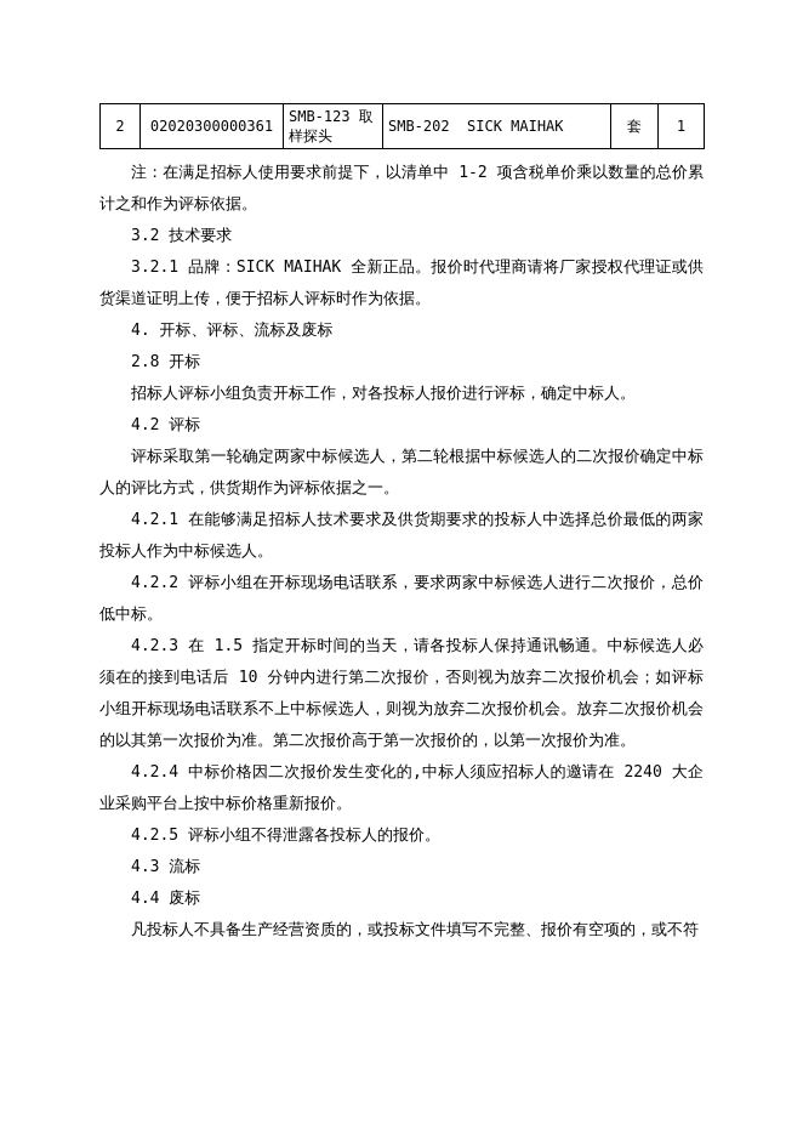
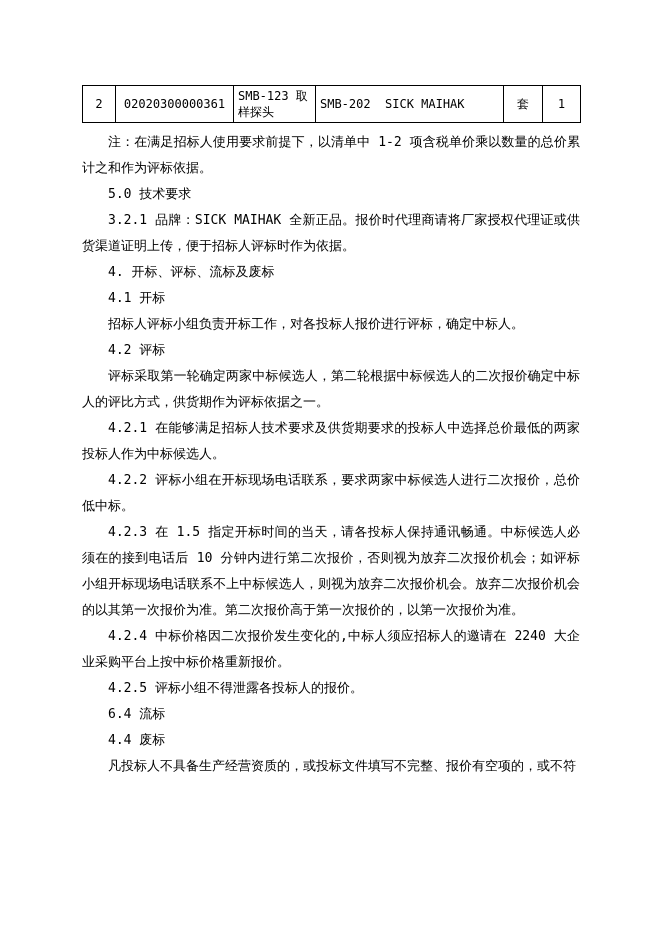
  2	02020300000361	SMB-123 取样探头	SMB-202 SICK MAIHAK	套	1
  注：在满足招标人使用要求前提下，以清单中 1-2 项含税单价乘以数量的总价累计之和作为评标依据。
- 3.2 技术要求
+ 5.0 技术要求
  3.2.1 品牌：SICK MAIHAK 全新正品。报价时代理商请将厂家授权代理证或供货渠道证明上传，便于招标人评标时作为依据。
  4. 开标、评标、流标及废标
- 2.8 开标
+ 4.1 开标
  招标人评标小组负责开标工作，对各投标人报价进行评标，确定中标人。
  4.2 评标
  评标采取第一轮确定两家中标候选人，第二轮根据中标候选人的二次报价确定中标人的评比方式，供货期作为评标依据之一。
  4.2.1 在能够满足招标人技术要求及供货期要求的投标人中选择总价最低的两家投标人作为中标候选人。
  4.2.2 评标小组在开标现场电话联系，要求两家中标候选人进行二次报价，总价低中标。
  4.2.3 在 1.5 指定开标时间的当天，请各投标人保持通讯畅通。中标候选人必须在的接到电话后 10 分钟内进行第二次报价，否则视为放弃二次报价机会；如评标小组开标现场电话联系不上中标候选人，则视为放弃二次报价机会。放弃二次报价机会的以其第一次报价为准。第二次报价高于第一次报价的，以第一次报价为准。
  4.2.4 中标价格因二次报价发生变化的,中标人须应招标人的邀请在 2240 大企业采购平台上按中标价格重新报价。
  4.2.5 评标小组不得泄露各投标人的报价。
- 4.3 流标
+ 6.4 流标
  4.4 废标
  凡投标人不具备生产经营资质的，或投标文件填写不完整、报价有空项的，或不符
